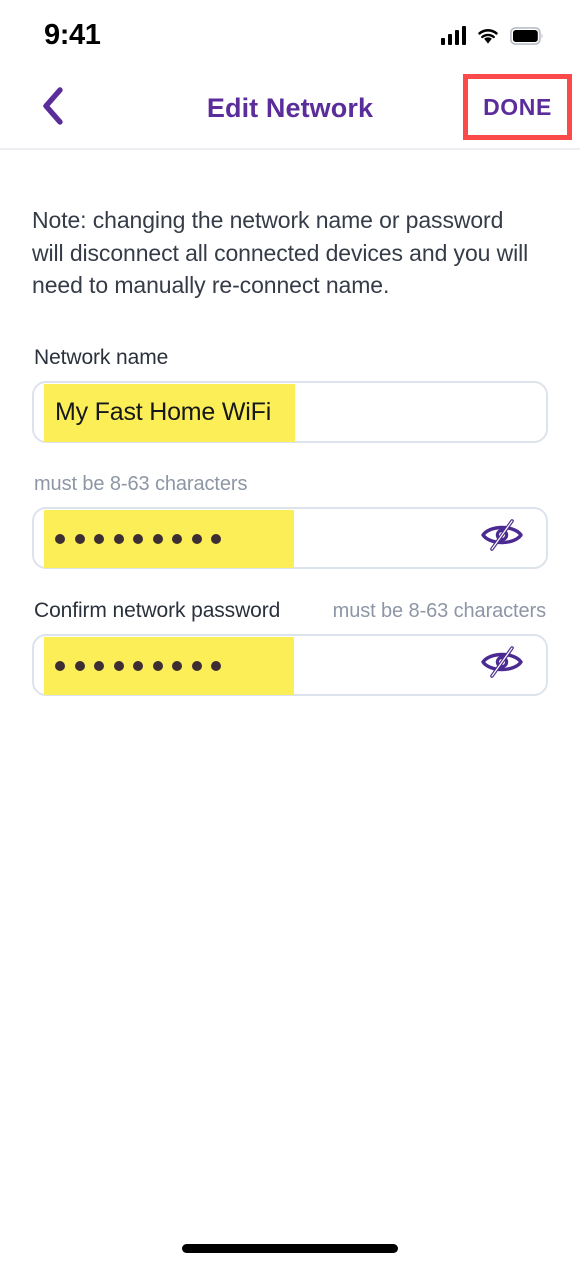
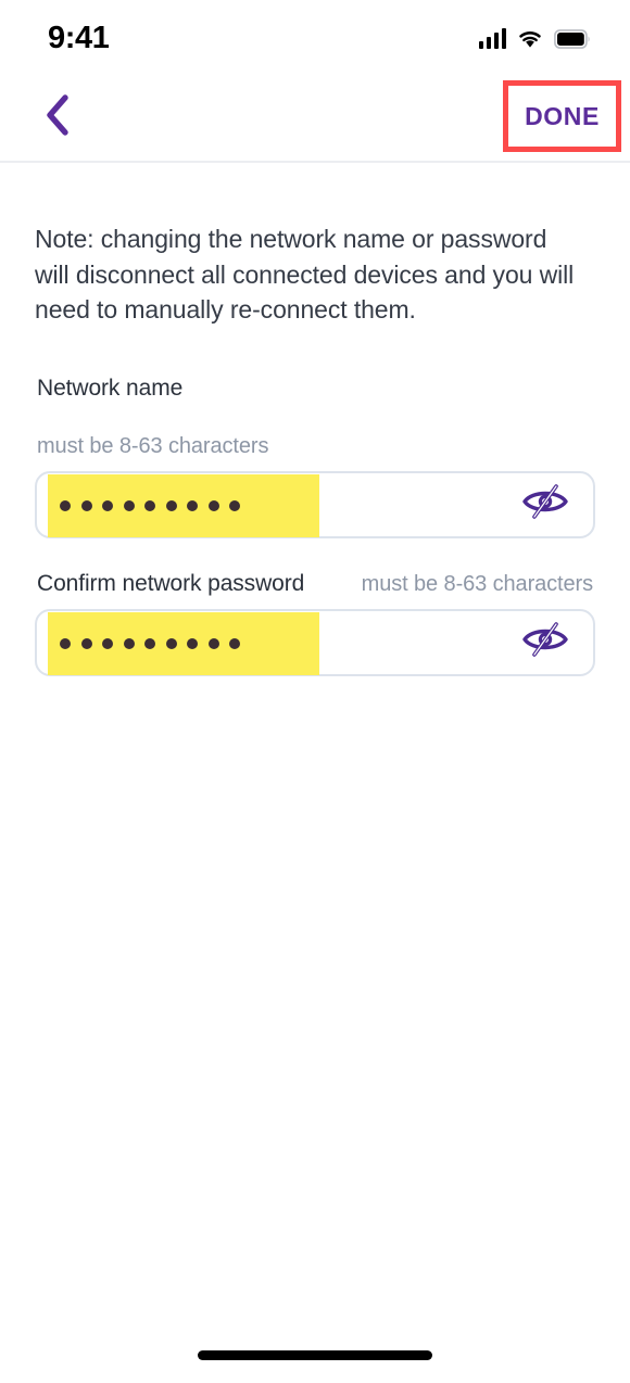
  9:41
- Edit Network
  DONE
- Note: changing the network name or password will disconnect all connected devices and you will need to manually re-connect name.
+ Note: changing the network name or password will disconnect all connected devices and you will need to manually re-connect them.
  Network name
- My Fast Home WiFi
  must be 8-63 characters
  Confirm network password
  must be 8-63 characters
